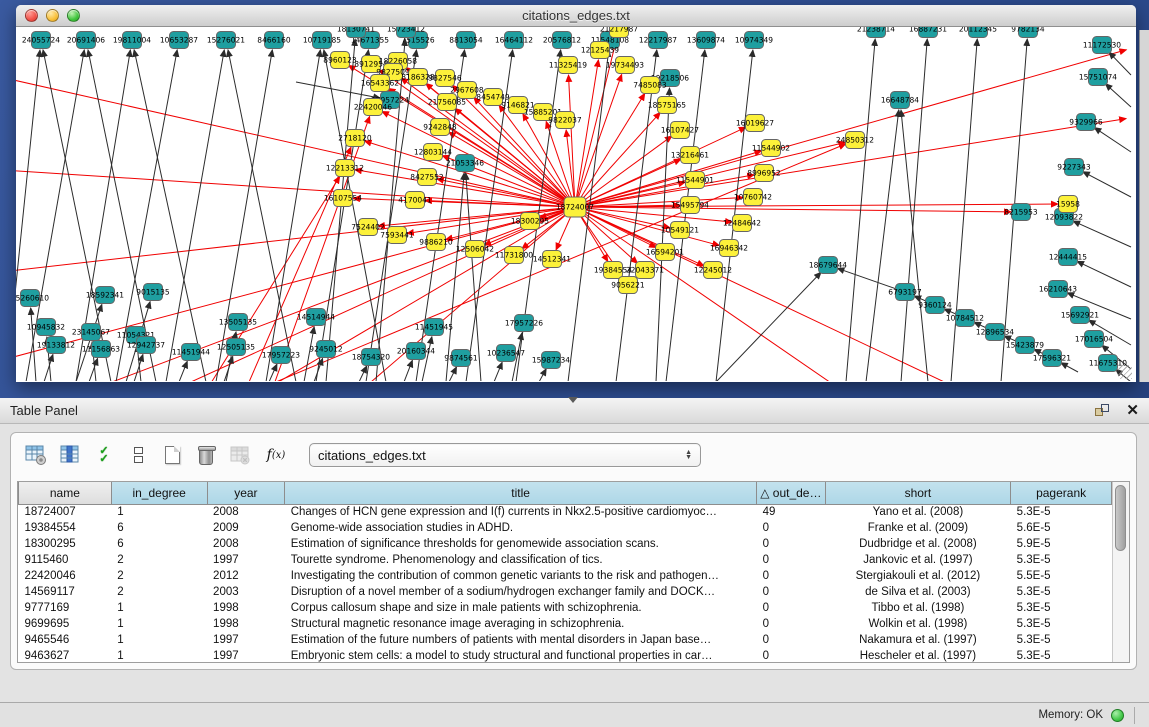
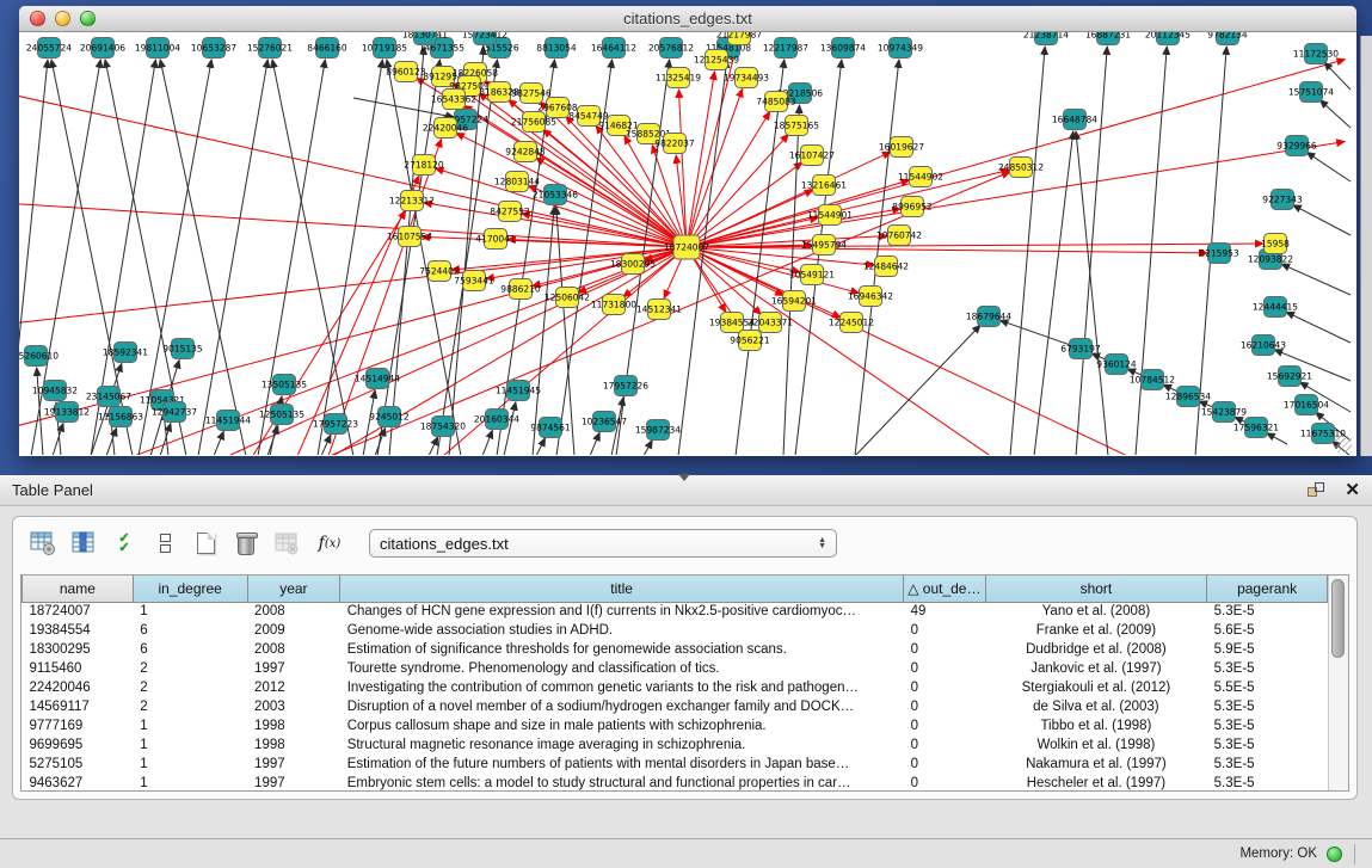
  citations_edges.txt
  18724007
  24055724
  20691406
  19811004
  10653287
  15276021
  8466160
  10719185
  14671355
  7515526
  8813054
  16464112
  20576812
  11548108
  12217987
  13609874
  10974349
  18130741
  15723412
  21238714
  16887231
  20112345
  9782134
  957224
  218506
  21053346
  16648784
  8215953
  11172530
  15751074
  9329966
  9227343
  12093822
  12444415
  16210643
  15692921
  17016504
  11675310
  18679644
  6793197
  9360124
  10784512
  12896534
  15423879
  17596321
  5260610
  18592341
  9015135
  10945832
  23145067
  11054321
  19133812
  11156863
  12942737
  11451944
  12505135
  17957223
  9245012
  18754320
  20160344
  9874561
  10236547
  15987234
  13505135
  11451945
  14514944
  17957226
  8960123
  891295
  18226058
  9827509
  8186328
  16543362
  9827546
  2967608
  21756085
  22420046
  9242848
  2718120
  12803144
  12213312
  8427552
  16107554
  4170041
  8454749
  9146821
  1588520
  9822037
  11325419
  18300295
  19384554
  7524402
  7593441
  9886210
  12506042
  11731800
  14512341
  12125439
  19734493
  7485083
  18575165
  16107427
  13216461
  11544901
  15495794
  10549121
  16594201
  22043371
  9056221
  16019627
  11544902
  8996952
  10760742
  12484642
  16946342
  12245012
  24850312
  15958
  21217987
  Table Panel
  ✕
  ✓
  ✓
  f
  (x)
  citations_edges.txt
  name	in_degree	year	title	△ out_de…	short	pagerank
  18724007	1	2008	Changes of HCN gene expression and I(f) currents in Nkx2.5-positive cardiomyoc…	49	Yano et al. (2008)	5.3E-5
  19384554	6	2009	Genome-wide association studies in ADHD.	0	Franke et al. (2009)	5.6E-5
  18300295	6	2008	Estimation of significance thresholds for genomewide association scans.	0	Dudbridge et al. (2008)	5.9E-5
  9115460	2	1997	Tourette syndrome. Phenomenology and classification of tics.	0	Jankovic et al. (1997)	5.3E-5
  22420046	2	2012	Investigating the contribution of common genetic variants to the risk and pathogen…	0	Stergiakouli et al. (2012)	5.5E-5
  14569117	2	2003	Disruption of a novel member of a sodium/hydrogen exchanger family and DOCK…	0	de Silva et al. (2003)	5.3E-5
  9777169	1	1998	Corpus callosum shape and size in male patients with schizophrenia.	0	Tibbo et al. (1998)	5.3E-5
  9699695	1	1998	Structural magnetic resonance image averaging in schizophrenia.	0	Wolkin et al. (1998)	5.3E-5
- 9465546	1	1997	Estimation of the future numbers of patients with mental disorders in Japan base…	0	Nakamura et al. (1997)	5.3E-5
+ 5275105	1	1997	Estimation of the future numbers of patients with mental disorders in Japan base…	0	Nakamura et al. (1997)	5.3E-5
  9463627	1	1997	Embryonic stem cells: a model to study structural and functional properties in car…	0	Hescheler et al. (1997)	5.3E-5
  Memory: OK
